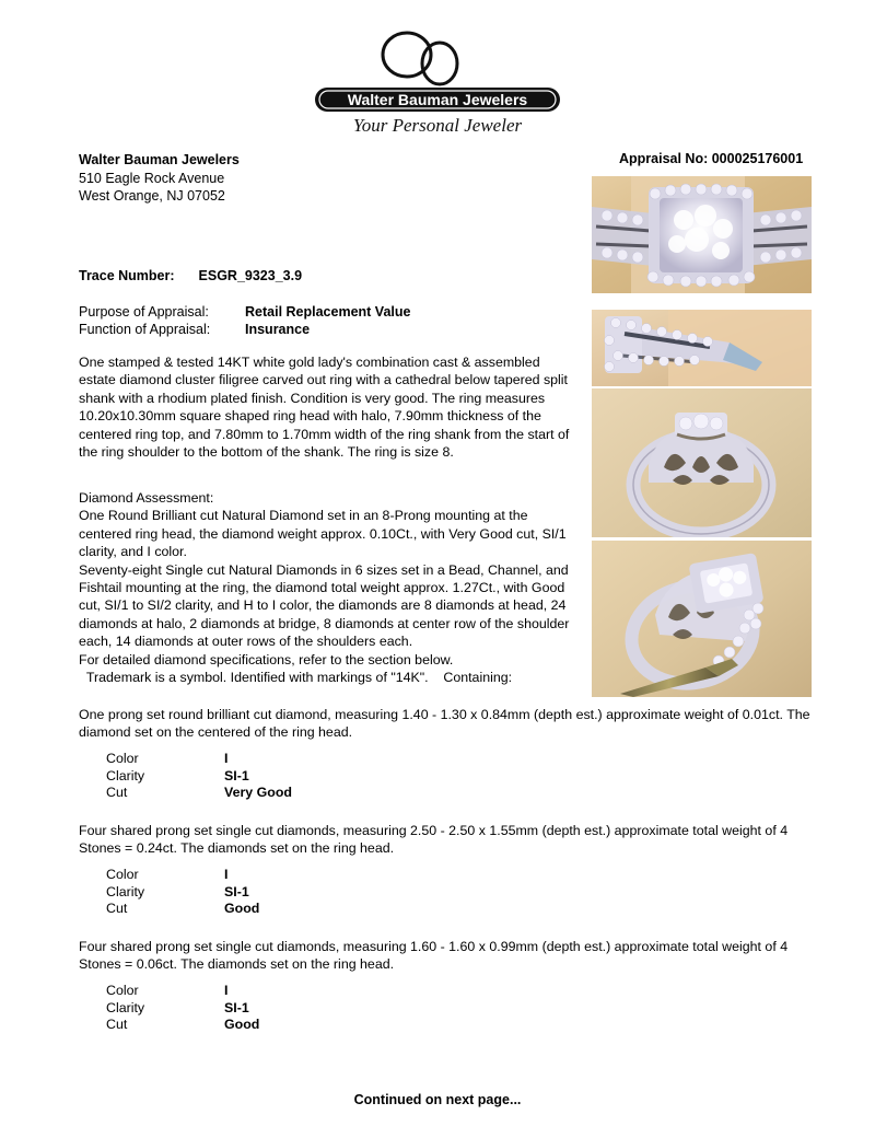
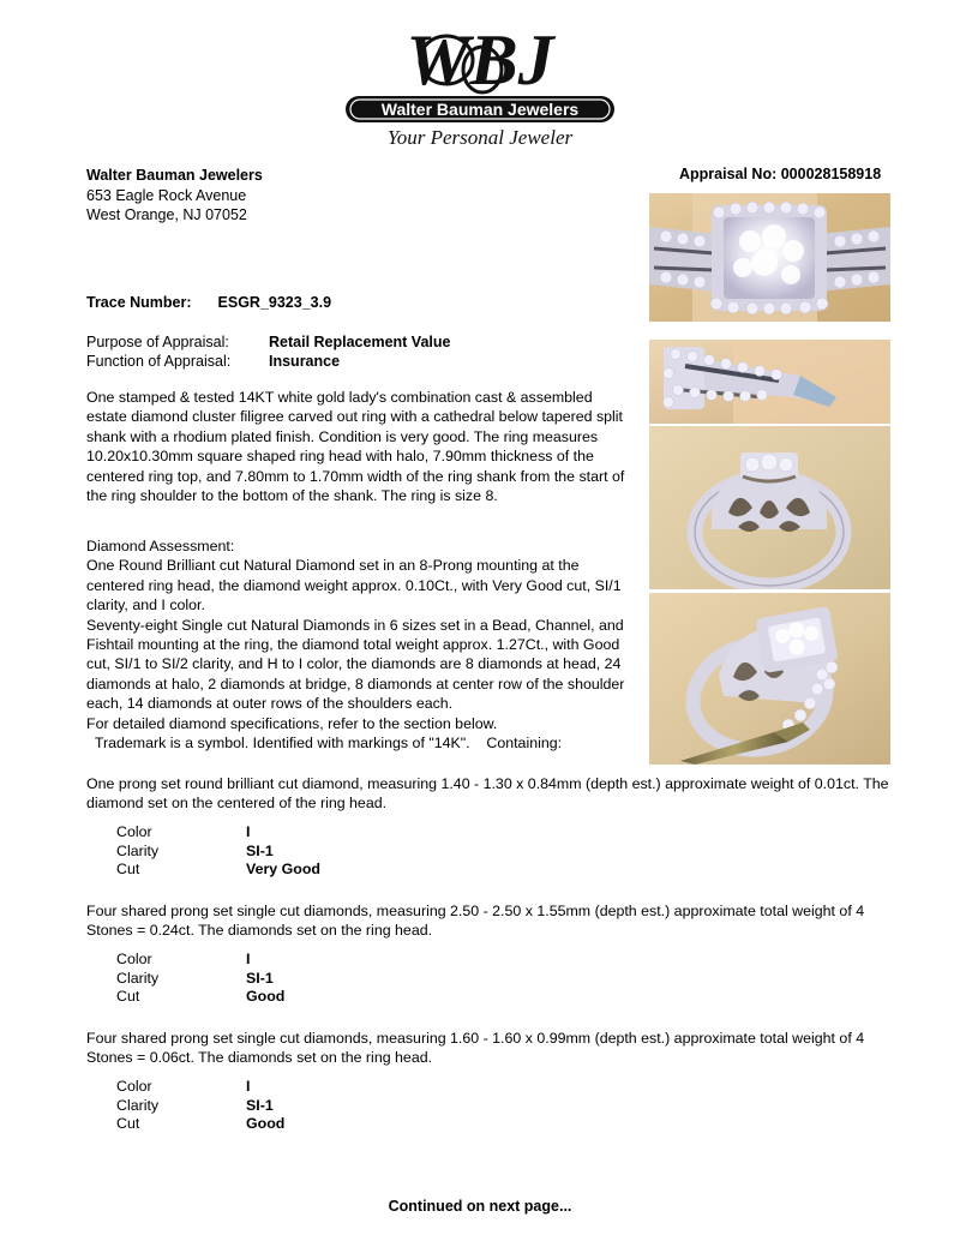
+ WBJ
  Walter Bauman Jewelers
  Your Personal Jeweler
  Walter Bauman Jewelers
- 510 Eagle Rock Avenue
+ 653 Eagle Rock Avenue
  West Orange, NJ 07052
- Appraisal No: 000025176001
+ Appraisal No: 000028158918
  Trace Number: ESGR_9323_3.9
  Purpose of Appraisal:	Retail Replacement Value
  Function of Appraisal:	Insurance
  One stamped & tested 14KT white gold lady's combination cast & assembled estate diamond cluster filigree carved out ring with a cathedral below tapered split shank with a rhodium plated finish. Condition is very good. The ring measures 10.20x10.30mm square shaped ring head with halo, 7.90mm thickness of the centered ring top, and 7.80mm to 1.70mm width of the ring shank from the start of the ring shoulder to the bottom of the shank. The ring is size 8.
  Diamond Assessment:
  One Round Brilliant cut Natural Diamond set in an 8-Prong mounting at the centered ring head, the diamond weight approx. 0.10Ct., with Very Good cut, SI/1 clarity, and I color.
  Seventy-eight Single cut Natural Diamonds in 6 sizes set in a Bead, Channel, and Fishtail mounting at the ring, the diamond total weight approx. 1.27Ct., with Good cut, SI/1 to SI/2 clarity, and H to I color, the diamonds are 8 diamonds at head, 24 diamonds at halo, 2 diamonds at bridge, 8 diamonds at center row of the shoulder each, 14 diamonds at outer rows of the shoulders each.
  For detailed diamond specifications, refer to the section below.
  Trademark is a symbol. Identified with markings of "14K". Containing:
  One prong set round brilliant cut diamond, measuring 1.40 - 1.30 x 0.84mm (depth est.) approximate weight of 0.01ct. The diamond set on the centered of the ring head.
  Color	I
  Clarity	SI-1
  Cut	Very Good
  Four shared prong set single cut diamonds, measuring 2.50 - 2.50 x 1.55mm (depth est.) approximate total weight of 4 Stones = 0.24ct. The diamonds set on the ring head.
  Color	I
  Clarity	SI-1
  Cut	Good
  Four shared prong set single cut diamonds, measuring 1.60 - 1.60 x 0.99mm (depth est.) approximate total weight of 4 Stones = 0.06ct. The diamonds set on the ring head.
  Color	I
  Clarity	SI-1
  Cut	Good
  Continued on next page...
